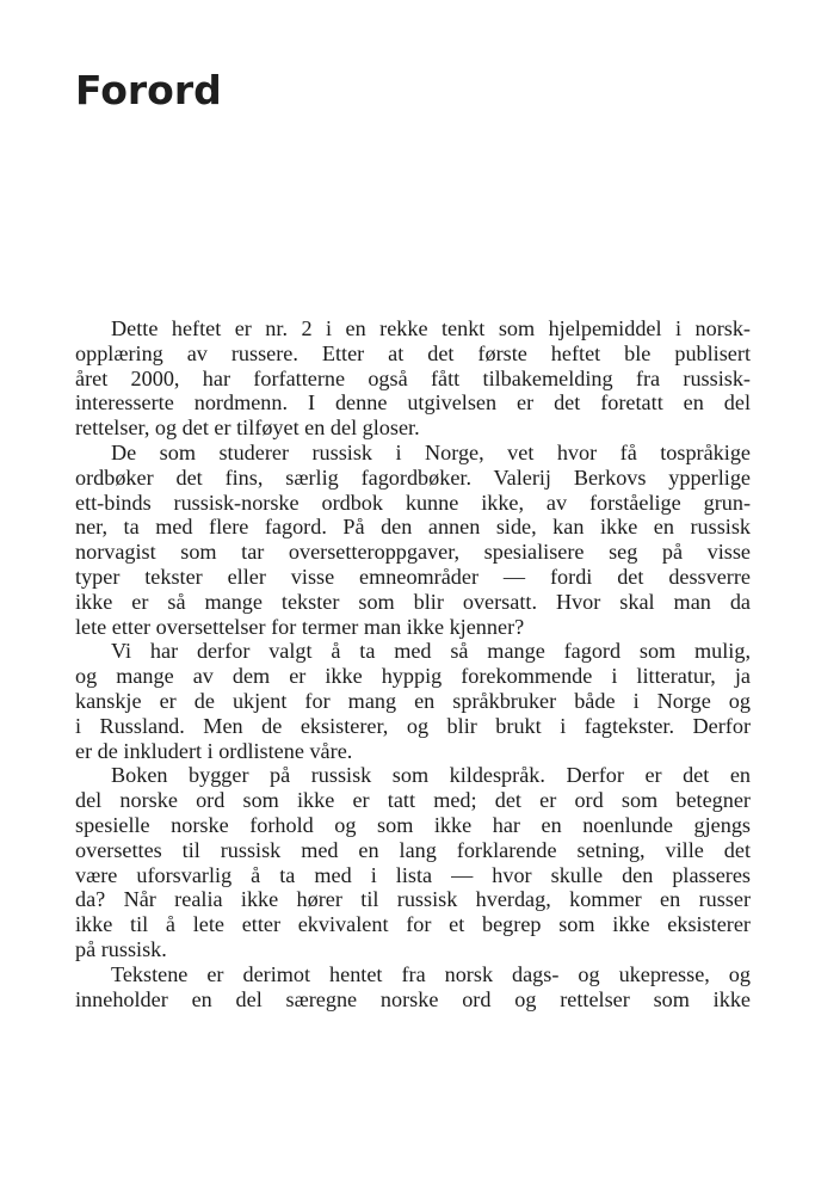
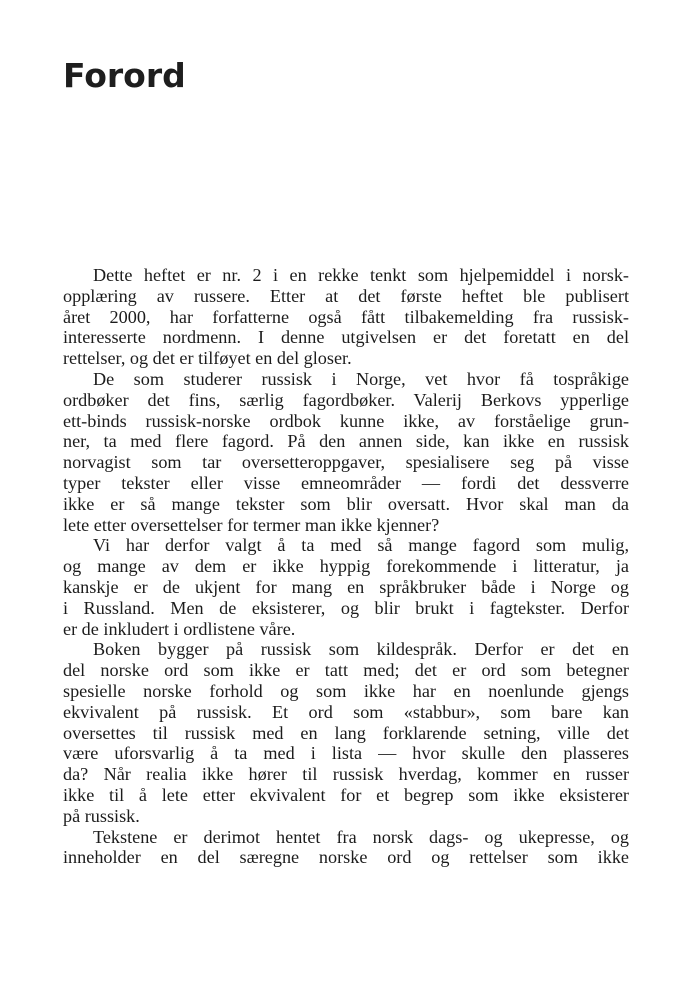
  Forord
  Dette heftet er nr. 2 i en rekke tenkt som hjelpemiddel i norsk-
  opplæring av russere. Etter at det første heftet ble publisert
  året 2000, har forfatterne også fått tilbakemelding fra russisk-
  interesserte nordmenn. I denne utgivelsen er det foretatt en del
  rettelser, og det er tilføyet en del gloser.
  De som studerer russisk i Norge, vet hvor få tospråkige
  ordbøker det fins, særlig fagordbøker. Valerij Berkovs ypperlige
  ett-binds russisk-norske ordbok kunne ikke, av forståelige grun-
  ner, ta med flere fagord. På den annen side, kan ikke en russisk
  norvagist som tar oversetteroppgaver, spesialisere seg på visse
  typer tekster eller visse emneområder — fordi det dessverre
  ikke er så mange tekster som blir oversatt. Hvor skal man da
  lete etter oversettelser for termer man ikke kjenner?
  Vi har derfor valgt å ta med så mange fagord som mulig,
  og mange av dem er ikke hyppig forekommende i litteratur, ja
  kanskje er de ukjent for mang en språkbruker både i Norge og
  i Russland. Men de eksisterer, og blir brukt i fagtekster. Derfor
  er de inkludert i ordlistene våre.
  Boken bygger på russisk som kildespråk. Derfor er det en
  del norske ord som ikke er tatt med; det er ord som betegner
  spesielle norske forhold og som ikke har en noenlunde gjengs
+ ekvivalent på russisk. Et ord som «stabbur», som bare kan
  oversettes til russisk med en lang forklarende setning, ville det
  være uforsvarlig å ta med i lista — hvor skulle den plasseres
  da? Når realia ikke hører til russisk hverdag, kommer en russer
  ikke til å lete etter ekvivalent for et begrep som ikke eksisterer
  på russisk.
  Tekstene er derimot hentet fra norsk dags- og ukepresse, og
  inneholder en del særegne norske ord og rettelser som ikke
